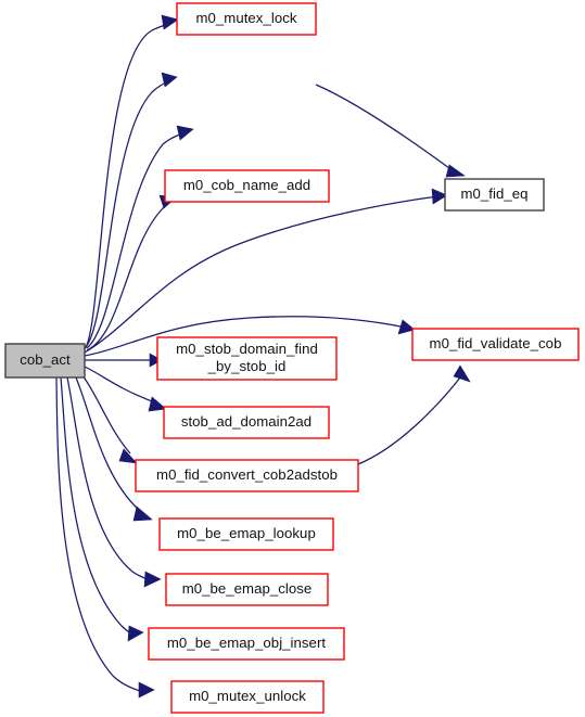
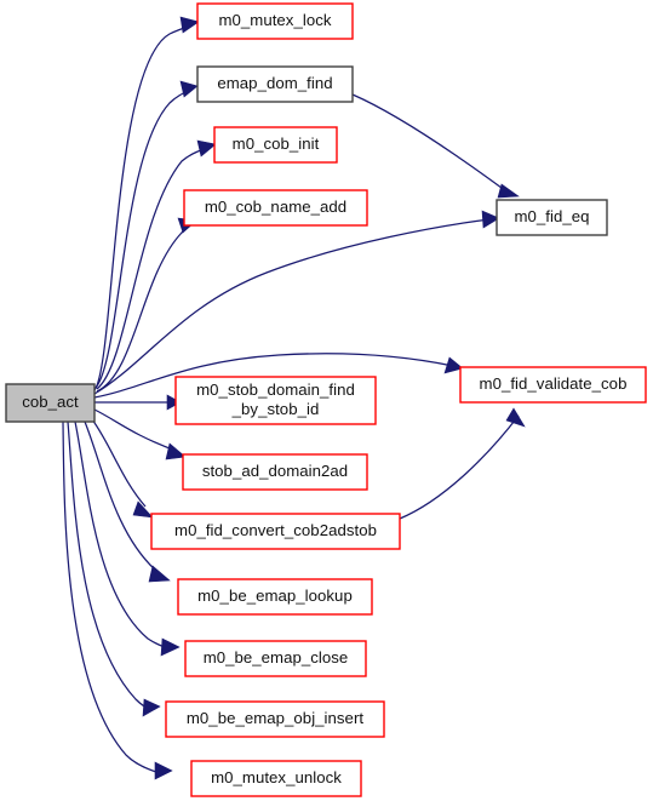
  cob_act
  m0_mutex_lock
+ emap_dom_find
+ m0_cob_init
  m0_cob_name_add
  m0_fid_eq
  m0_fid_validate_cob
  m0_stob_domain_find
  _by_stob_id
  stob_ad_domain2ad
  m0_fid_convert_cob2adstob
  m0_be_emap_lookup
  m0_be_emap_close
  m0_be_emap_obj_insert
  m0_mutex_unlock
